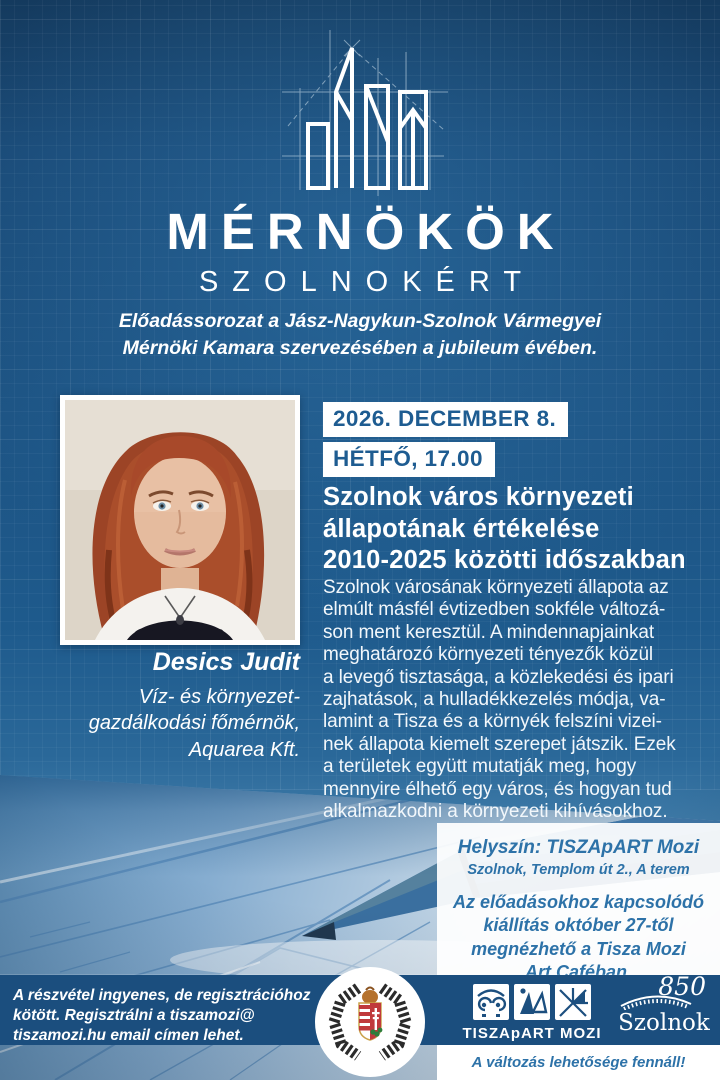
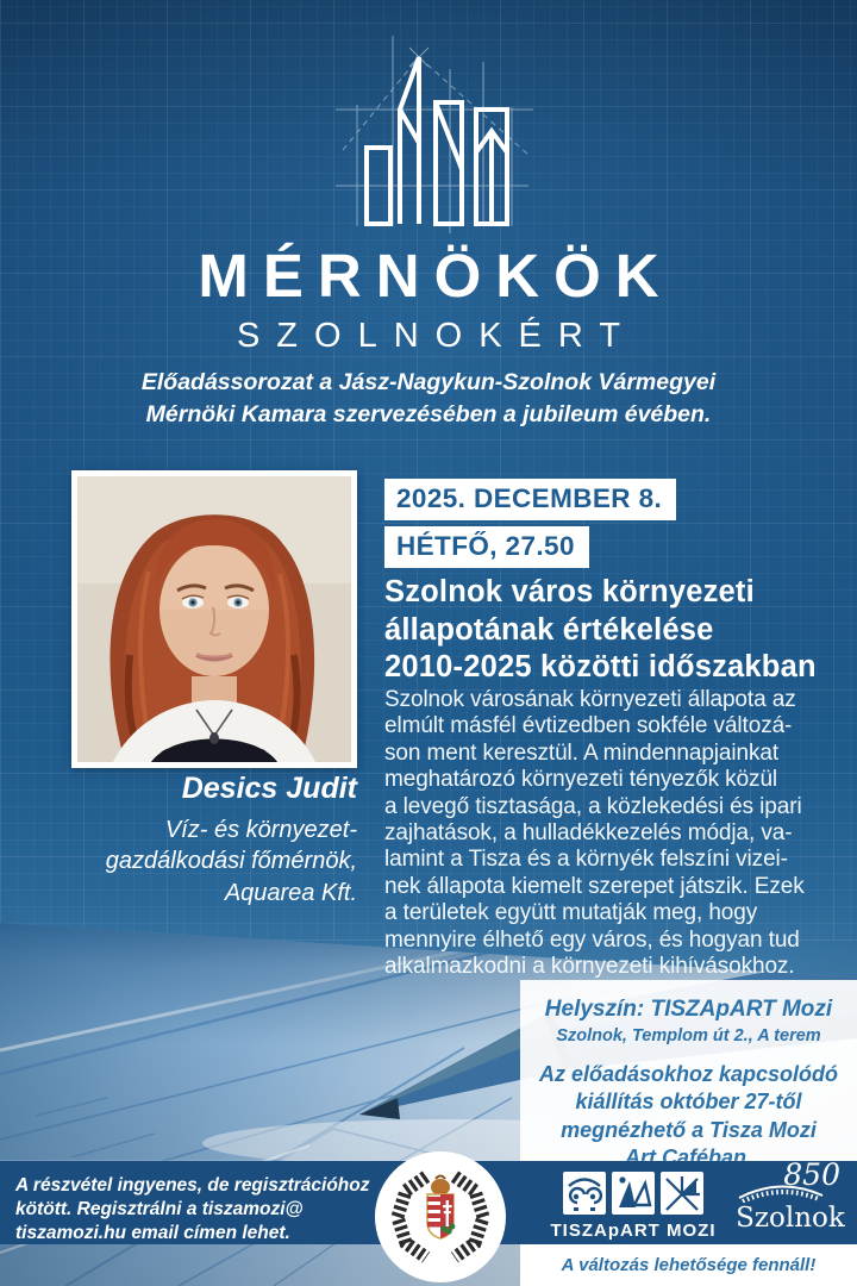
  MÉRNÖKÖK
  SZOLNOKÉRT
  Előadássorozat a Jász-Nagykun-Szolnok Vármegyei
  Mérnöki Kamara szervezésében a jubileum évében.
  Desics Judit
  Víz- és környezet-
  gazdálkodási főmérnök,
  Aquarea Kft.
- 2026. DECEMBER 8.
+ 2025. DECEMBER 8.
- HÉTFŐ, 17.00
+ HÉTFŐ, 27.50
  Szolnok város környezeti
  állapotának értékelése
  2010-2025 közötti időszakban
  Szolnok városának környezeti állapota az
  elmúlt másfél évtizedben sokféle változá-
  son ment keresztül. A mindennapjainkat
  meghatározó környezeti tényezők közül
  a levegő tisztasága, a közlekedési és ipari
  zajhatások, a hulladékkezelés módja, va-
  lamint a Tisza és a környék felszíni vizei-
  nek állapota kiemelt szerepet játszik. Ezek
  a területek együtt mutatják meg, hogy
  mennyire élhető egy város, és hogyan tud
  alkalmazkodni a környezeti kihívásokhoz.
  Helyszín: TISZApART Mozi
  Szolnok, Templom út 2., A terem
  Az előadásokhoz kapcsolódó
  kiállítás október 27-től
  megnézhető a Tisza Mozi
  Art Caféban.
  A részvétel ingyenes, de regisztrációhoz
  kötött. Regisztrálni a tiszamozi@
  tiszamozi.hu email címen lehet.
  TISZApART MOZI
  850
  Szolnok
  A változás lehetősége fennáll!
